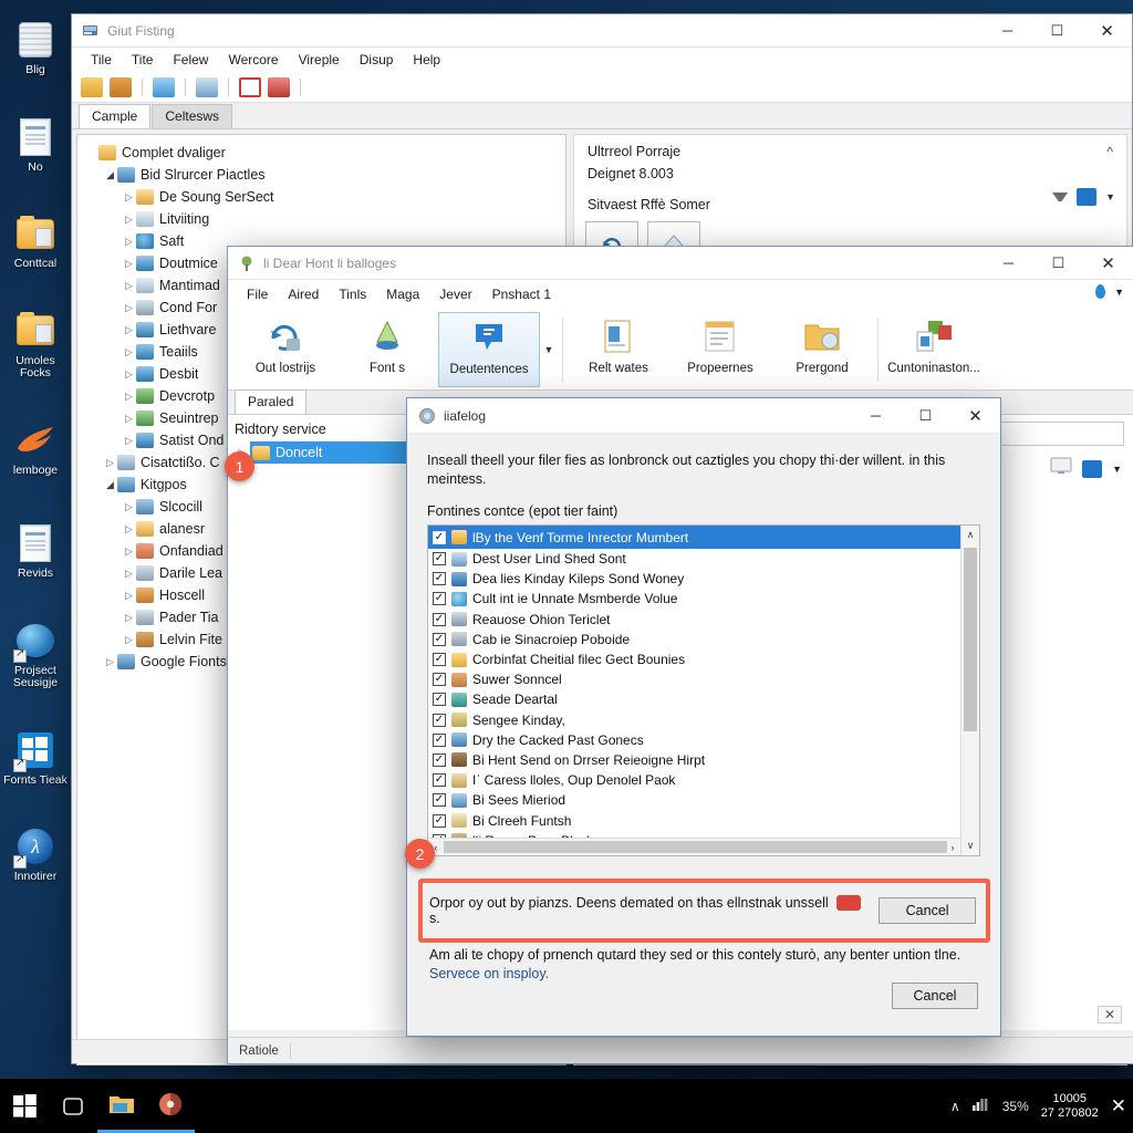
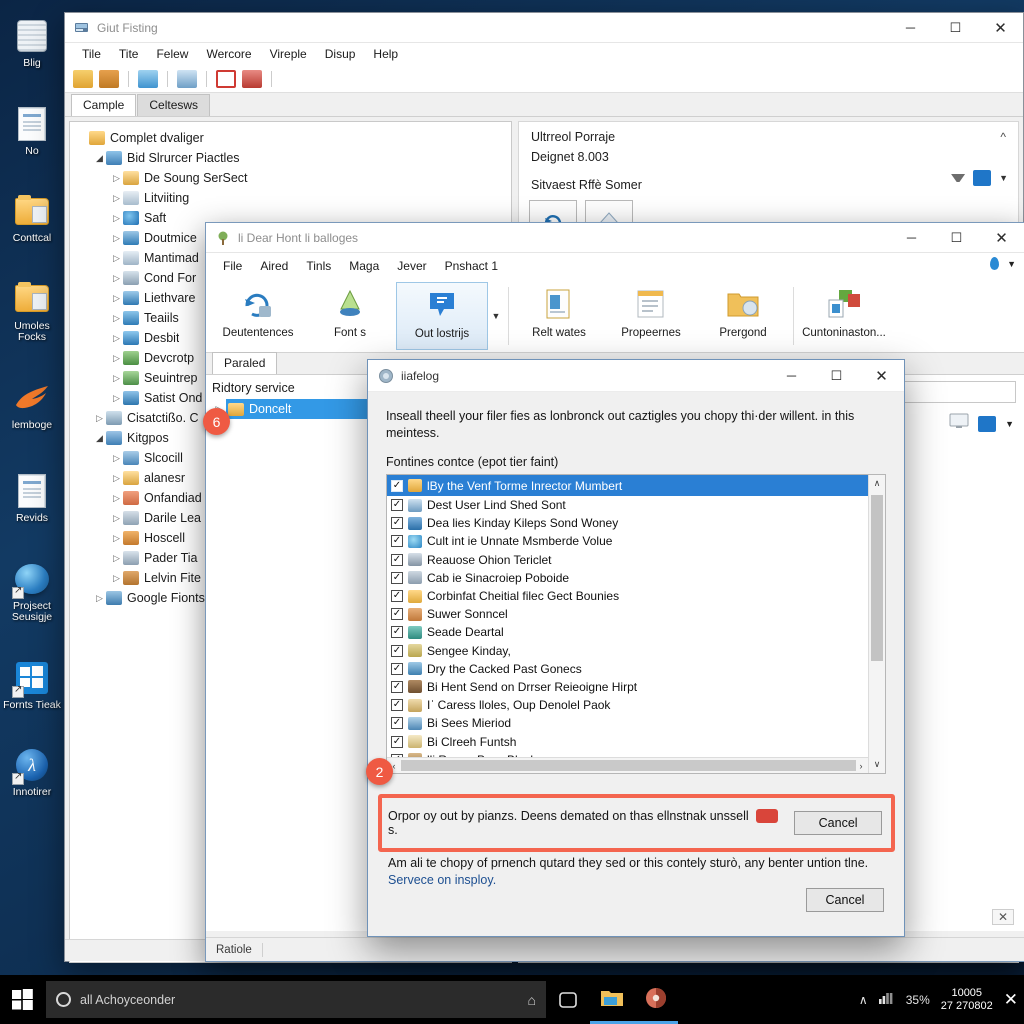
  Blig
  No
  Conttcal
  Umoles Focks
  lemboge
  Revids
  Projsect Seusigje
  Fornts Tieak
  λ
  Innotirer
  Giut Fisting
  ─
  ☐
  ✕
  Tile
  Tite
  Felew
  Wercore
  Vireple
  Disup
  Help
  Cample
  Celtesws
  Complet dvaliger
  ◢
  Bid Slrurcer Piactles
  ▷
  De Soung SerSect
  ▷
  Litviiting
  ▷
  Saft
  ▷
  Doutmice
  ▷
  Mantimad
  ▷
  Cond For
  ▷
  Liethvare
  ▷
  Teaiils
  ▷
  Desbit
  ▷
  Devcrotp
  ▷
  Seuintrep
  ▷
  Satist Ond
  ▷
  Cisatctißo. C
  ◢
  Kitgpos
  ▷
  Slcocill
  ▷
  alanesr
  ▷
  Onfandiad
  ▷
  Darile Lea
  ▷
  Hoscell
  ▷
  Pader Tia
  ▷
  Lelvin Fite
  ▷
  Google Fionts
  Ultrreol Porraje
  Deignet 8.003
  Sitvaest Rffè Somer
  ^
  ▼
  li Dear Hont li balloges
  ─
  ☐
  ✕
  File
  Aired
  Tinls
  Maga
  Jever
  Pnshact 1
  ▼
- Out lostrijs
+ Deutentences
  Font s
- Deutentences
+ Out lostrijs
  ▼
  Relt wates
  Propeernes
  Prergond
  Cuntoninaston...
  Paraled
  Ridtory service
  Doncelt
  ▼
  ✕
  Ratiole
  iiafelog
  ─
  ☐
  ✕
  Inseall theell your filer fies as lonbronck out caztigles you chopy thi·der willent. in this meintess.
  Fontines contce (epot tier faint)
  ✓
  lBy the Venf Torme Inrector Mumbert
  ✓
  Dest User Lind Shed Sont
  ✓
  Dea lies Kinday Kileps Sond Woney
  ✓
  Cult int ie Unnate Msmberde Volue
  ✓
  Reauose Ohion Tericlet
  ✓
  Cab ie Sinacroiep Poboide
  ✓
  Corbinfat Cheitial filec Gect Bounies
  ✓
  Suwer Sonncel
  ✓
  Seade Deartal
  ✓
  Sengee Kinday,
  ✓
  Dry the Cacked Past Gonecs
  ✓
  Bi Hent Send on Drrser Reieoigne Hirpt
  ✓
  Iˈ Caress lloles, Oup Denolel Paok
  ✓
  Bi Sees Mieriod
  ✓
  Bi Clreeh Funtsh
  ∧
  ∨
  ‹
  ›
  Orpor oy out by pianzs. Deens demated on thas ellnstnak unssell s.
  Cancel
  Am ali te chopy of prnench qutard they sed or this contely sturò, any benter untion tlne.
  Servece on insploy.
  Cancel
- 1
+ 6
  2
+ all Achoyceonder
+ ⌂
  ∧
  35%
  10005
  27 270802
  ✕
